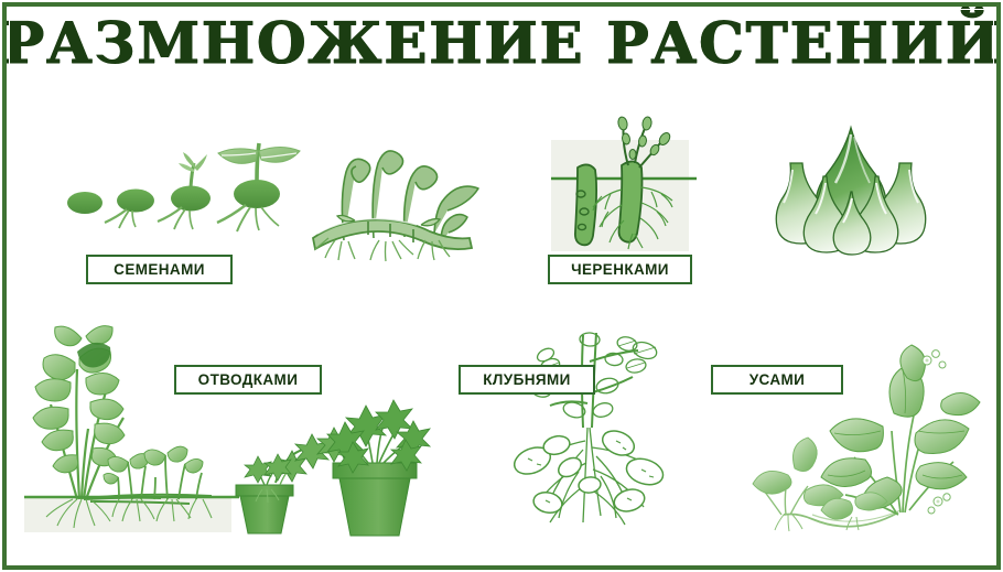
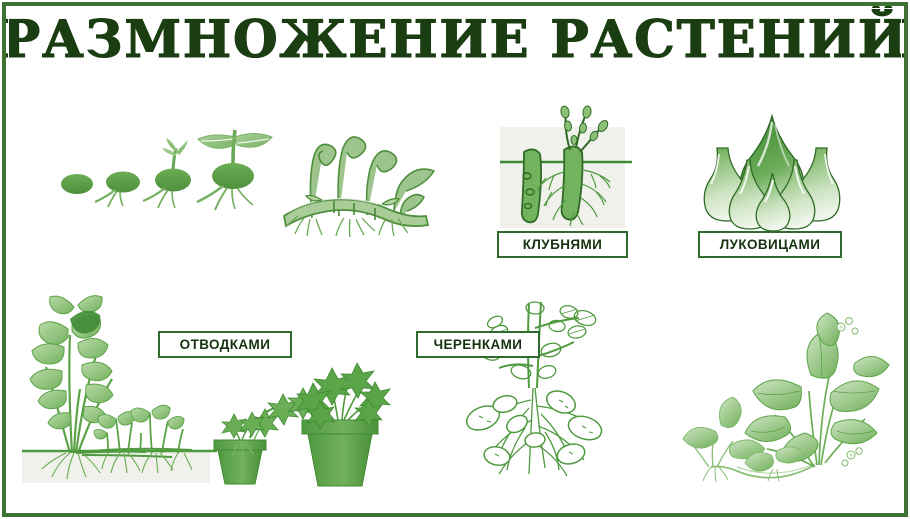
  РАЗМНОЖЕНИЕ РАСТЕНИЙ
- СЕМЕНАМИ
- ЧЕРЕНКАМИ
+ КЛУБНЯМИ
+ ЛУКОВИЦАМИ
  ОТВОДКАМИ
- КЛУБНЯМИ
+ ЧЕРЕНКАМИ
- УСАМИ
